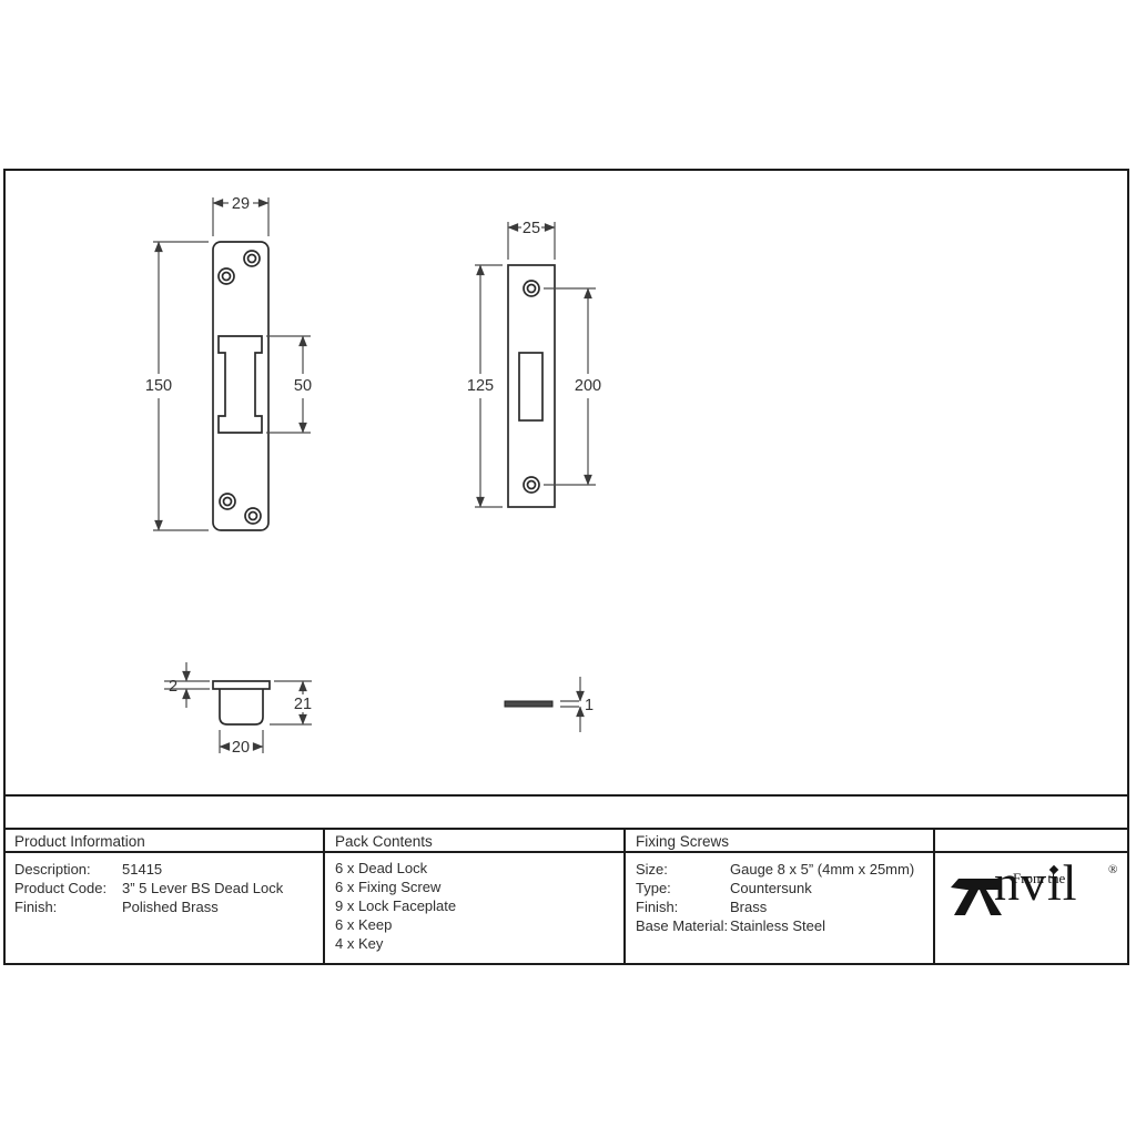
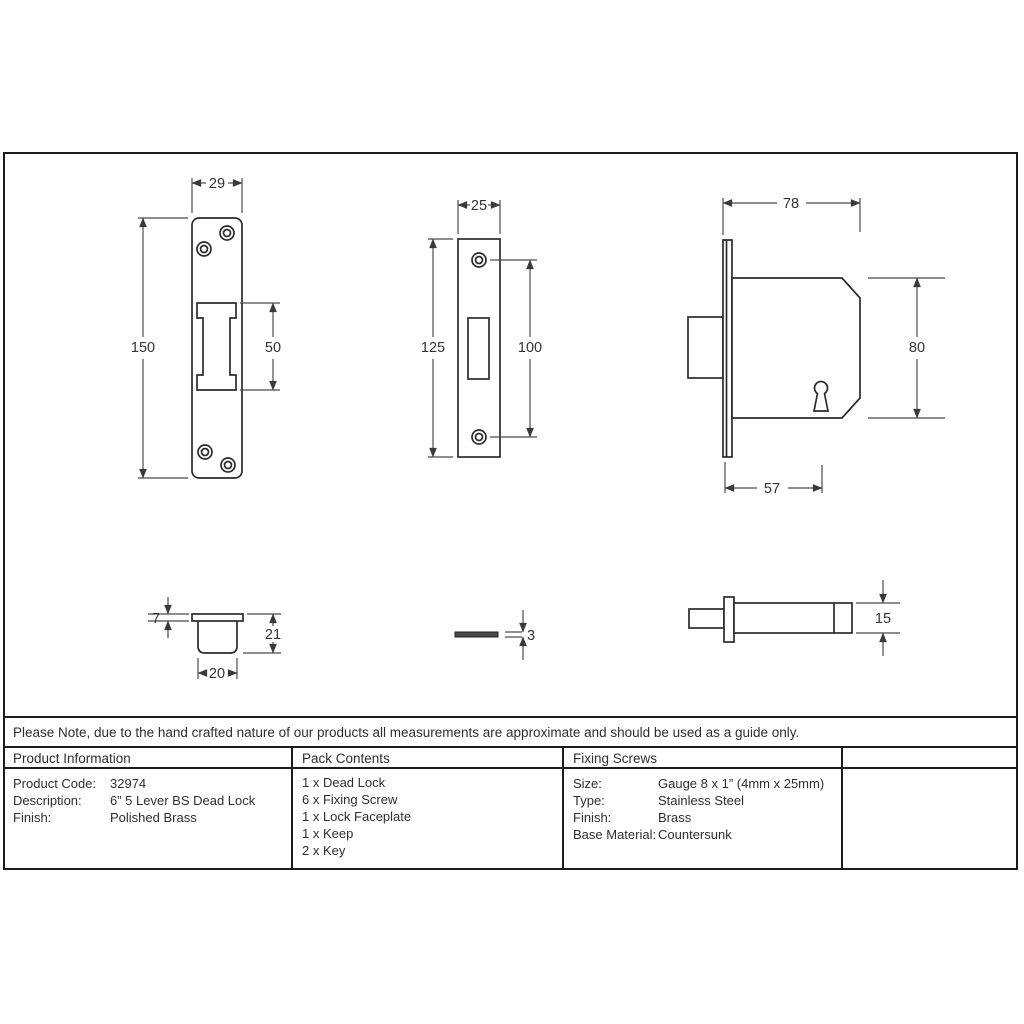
  29
  150
  50
  25
  125
- 200
+ 100
+ 78
+ 80
+ 57
- 2
+ 7
  21
  20
- 1
+ 3
+ 15
+ Please Note, due to the hand crafted nature of our products all measurements are approximate and should be used as a guide only.
  Product Information
  Pack Contents
  Fixing Screws
- Description:
+ Product Code:
- 51415
+ 32974
- Product Code:
+ Description:
- 3” 5 Lever BS Dead Lock
+ 6” 5 Lever BS Dead Lock
  Finish:
  Polished Brass
- 6 x Dead Lock
+ 1 x Dead Lock
  6 x Fixing Screw
- 9 x Lock Faceplate
+ 1 x Lock Faceplate
- 6 x Keep
+ 1 x Keep
- 4 x Key
+ 2 x Key
  Size:
- Gauge 8 x 5” (4mm x 25mm)
+ Gauge 8 x 1” (4mm x 25mm)
  Type:
- Countersunk
+ Stainless Steel
  Finish:
  Brass
  Base Material:
- Stainless Steel
+ Countersunk
- From the
- nvıl
- ®
